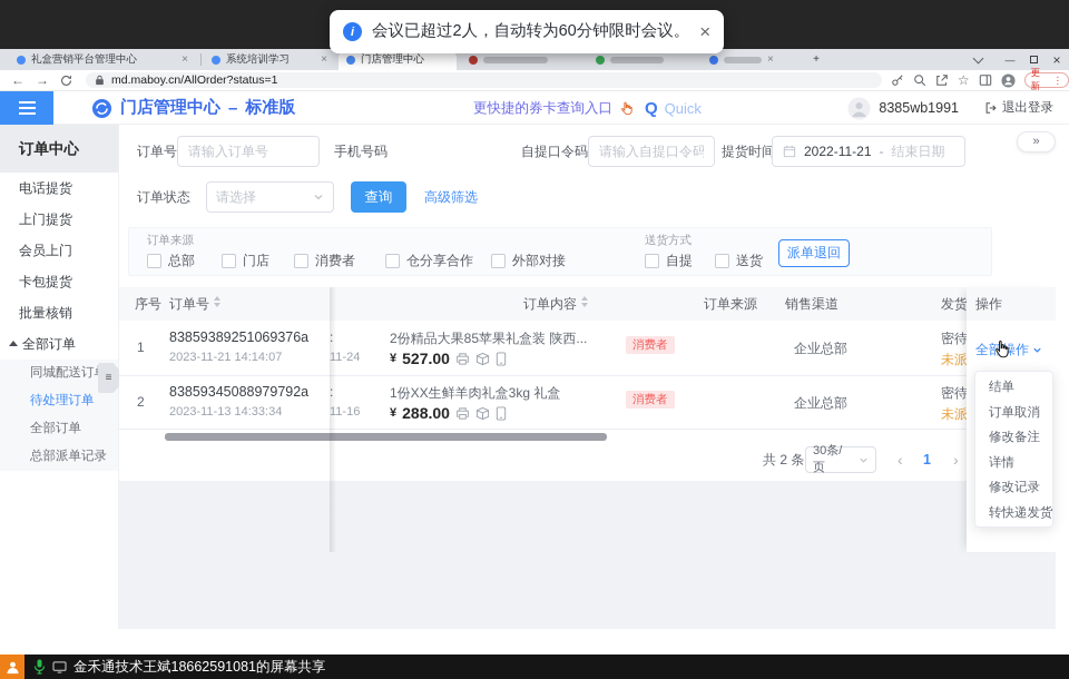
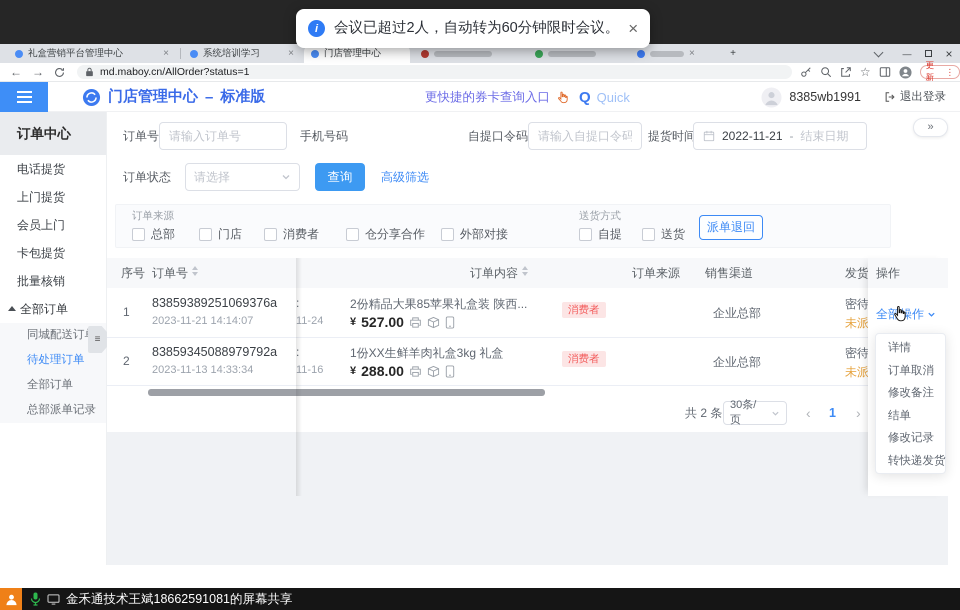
  礼盒营销平台管理中心
  ×
  系统培训学习
  ×
  门店管理中心
  ×
  +
  —
  ×
  ←
  →
  md.maboy.cn/AllOrder?status=1
  ☆
  更新
  ⋮
  门店管理中心
  –
  标准版
  更快捷的券卡查询入口
  Q
  Quick
  8385wb1991
  退出登录
  订单中心
  电话提货
  上门提货
  会员上门
  卡包提货
  批量核销
  全部订单
  同城配送订
  待处理订单
  全部订单
  总部派单记录
  ≡
  订单号
  请输入订单号
  手机号码
  自提口令码
  请输入自提口令码
  提货时间
  2022-11-21
  -
  结束日期
  »
  订单状态
  请选择
  查询
  高级筛选
  订单来源
  送货方式
  总部
  门店
  消费者
  仓分享合作
  外部对接
  自提
  送货
  派单退回
  序号
  订单号
  订单内容
  订单来源
  销售渠道
  1
  83859389251069376a
  2023-11-21 14:14:07
  1-24
  2份精品大果85苹果礼盒装 陕西...
  ¥
  527.00
  消费者
  企业总部
  密待
  未派
  2
  83859345088979792a
  2023-11-13 14:33:34
  1-16
  1份XX生鲜羊肉礼盒3kg 礼盒
  ¥
  288.00
  消费者
  企业总部
  密待
  未派
  操作
  全部操作
  共 2 条
  30条/页
  ‹
  1
  ›
- 结单
+ 详情
  订单取消
  修改备注
- 详情
+ 结单
  修改记录
  转快递发货
  金禾通技术王斌18662591081的屏幕共享
  i
  会议已超过2人，自动转为60分钟限时会议。
  ×
